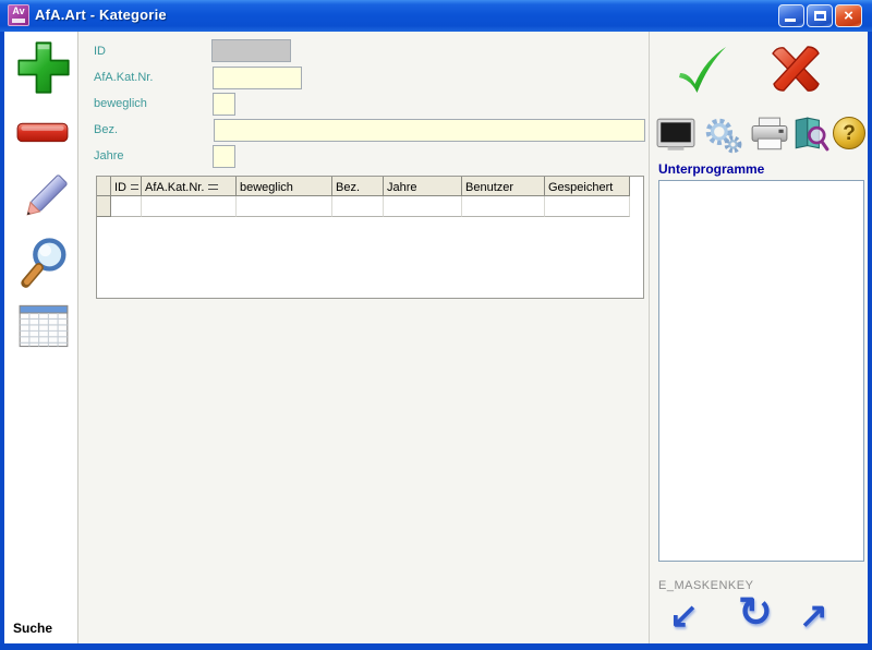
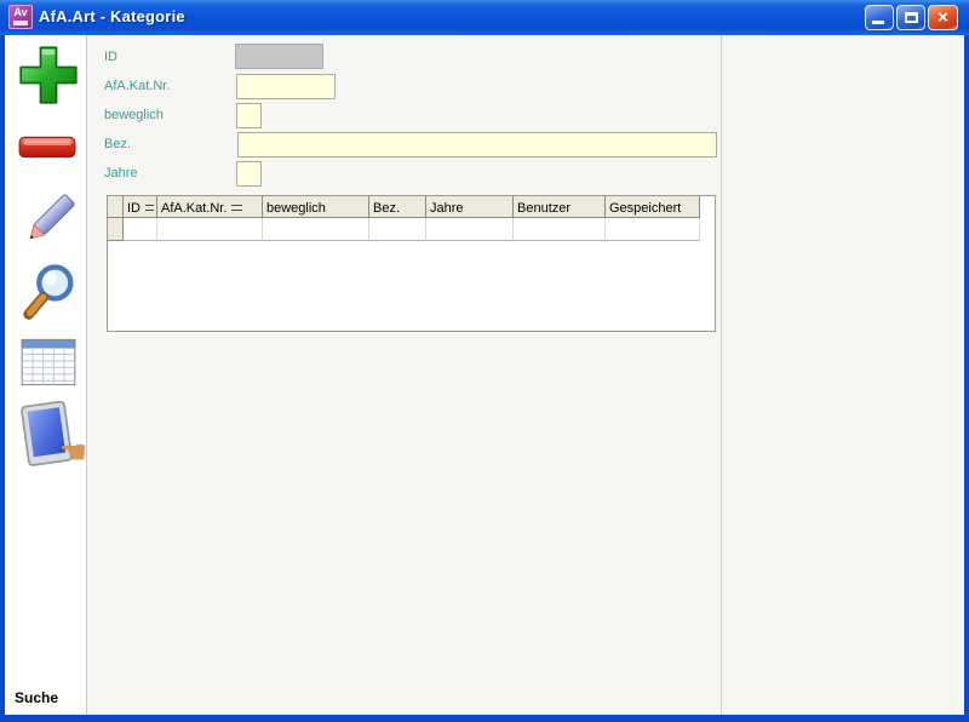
  Av
  AfA.Art - Kategorie
  ×
+ ☚
  Suche
  ID
  AfA.Kat.Nr.
  beweglich
  Bez.
  Jahre
  ID
  AfA.Kat.Nr.
  beweglich
  Bez.
  Jahre
  Benutzer
  Gespeichert
- ?
- Unterprogramme
- E_MASKENKEY
- ↙
- ↻
- ↗
